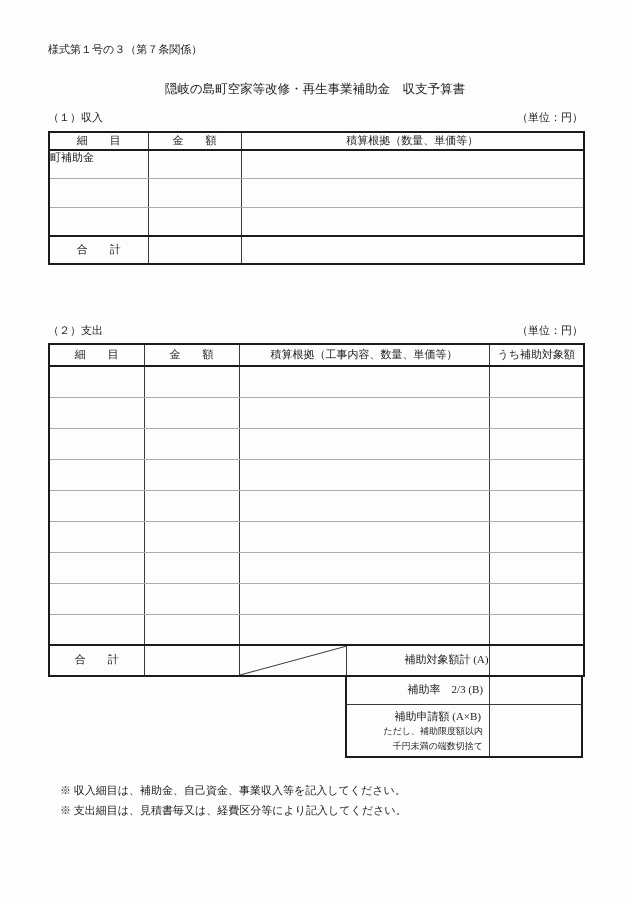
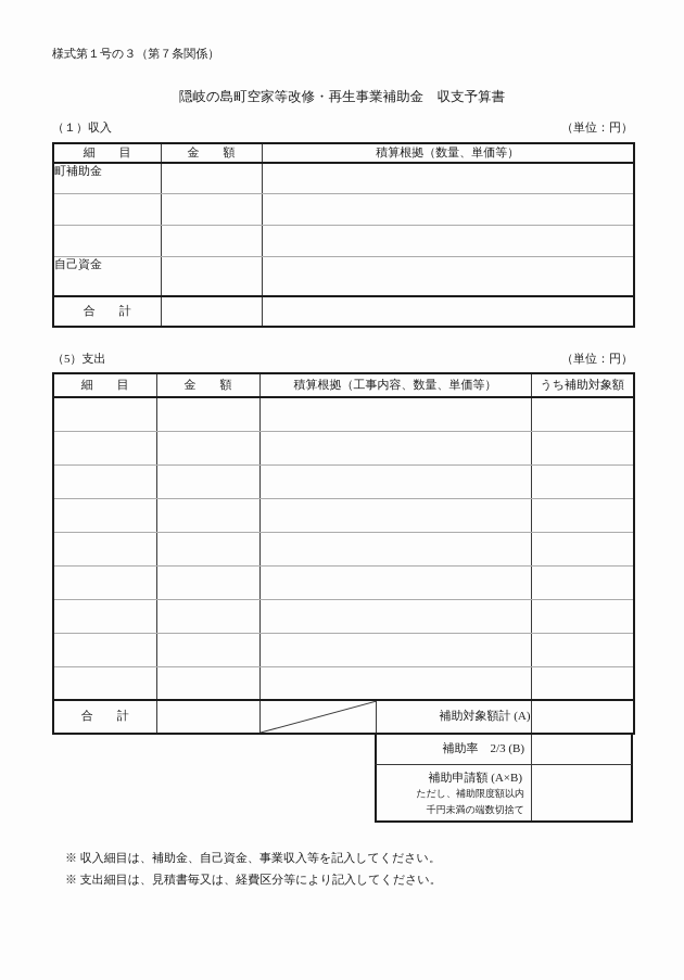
  様式第１号の３（第７条関係）
  隠岐の島町空家等改修・再生事業補助金 収支予算書
  （１）収入
  （単位：円）
  細 目	金 額	積算根拠（数量、単価等）
  町補助金
+ 自己資金
  合 計
- （２）支出
+ （5）支出
  （単位：円）
  細 目	金 額	積算根拠（工事内容、数量、単価等）	うち補助対象額
  合 計			補助対象額計 (A)
  補助率 2/3 (B)
  補助申請額 (A×B)
  ただし、補助限度額以内
  千円未満の端数切捨て
  ※ 収入細目は、補助金、自己資金、事業収入等を記入してください。
  ※ 支出細目は、見積書毎又は、経費区分等により記入してください。
